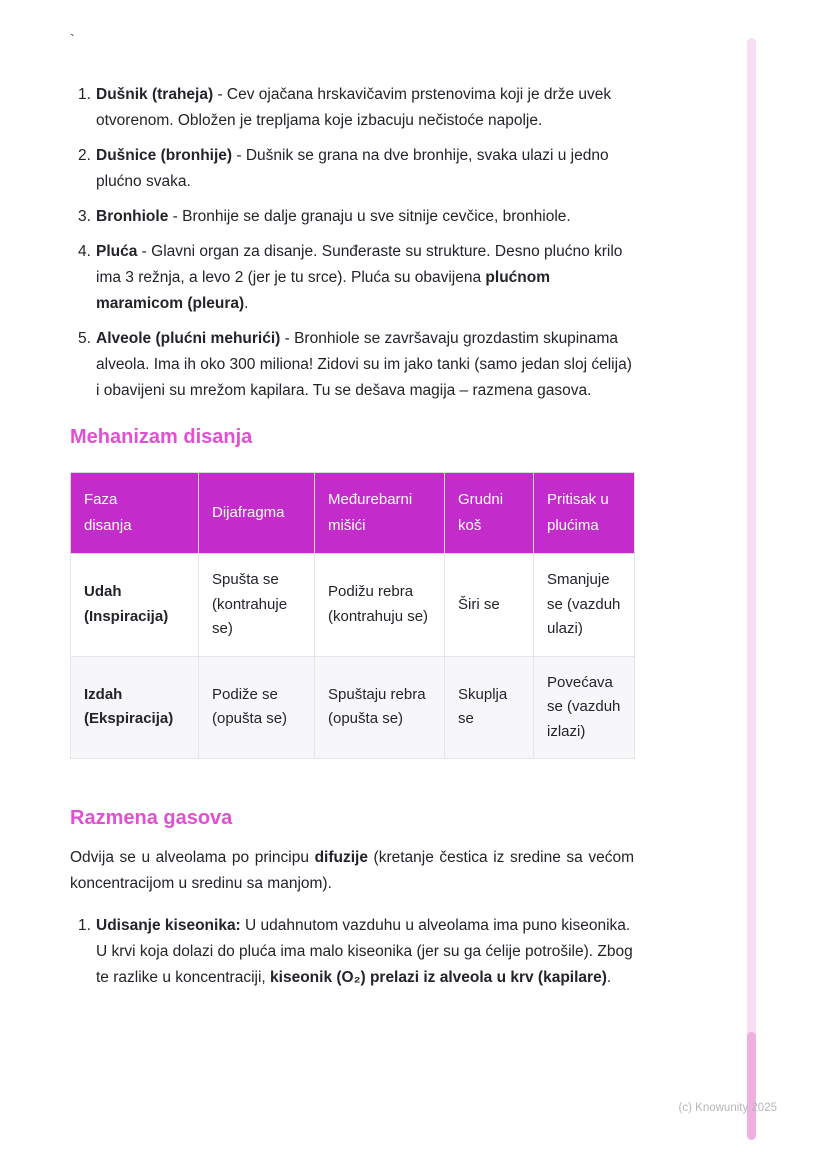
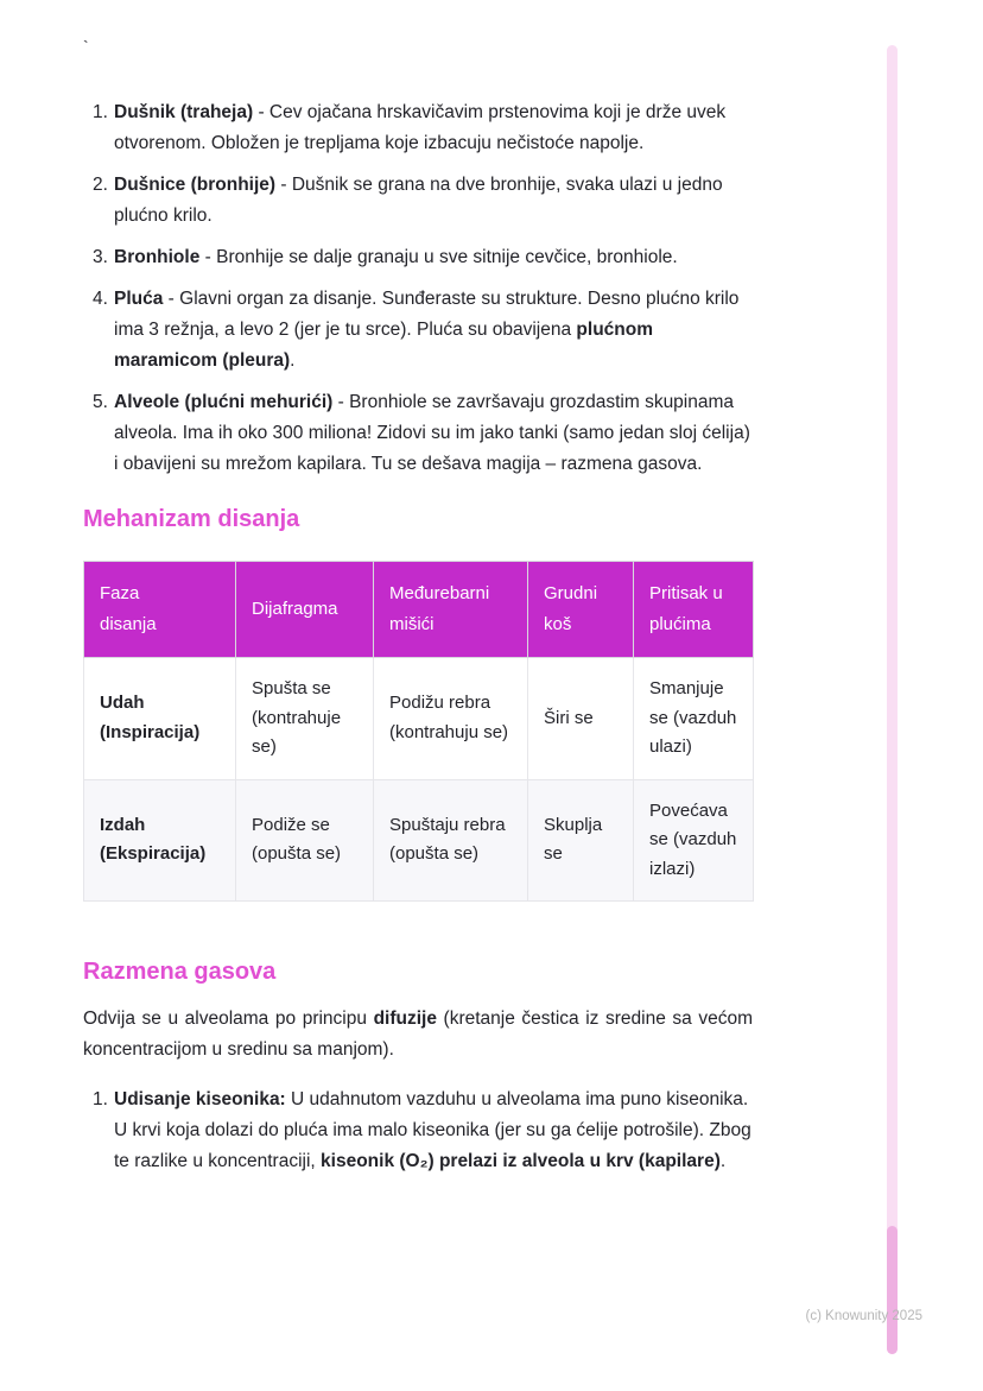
  `
  1.
  Dušnik (traheja) - Cev ojačana hrskavičavim prstenovima koji je drže uvek otvorenom. Obložen je trepljama koje izbacuju nečistoće napolje.
  2.
- Dušnice (bronhije) - Dušnik se grana na dve bronhije, svaka ulazi u jedno plućno svaka.
+ Dušnice (bronhije) - Dušnik se grana na dve bronhije, svaka ulazi u jedno plućno krilo.
  3.
  Bronhiole - Bronhije se dalje granaju u sve sitnije cevčice, bronhiole.
  4.
  Pluća - Glavni organ za disanje. Sunđeraste su strukture. Desno plućno krilo ima 3 režnja, a levo 2 (jer je tu srce). Pluća su obavijena plućnom maramicom (pleura).
  5.
  Alveole (plućni mehurići) - Bronhiole se završavaju grozdastim skupinama alveola. Ima ih oko 300 miliona! Zidovi su im jako tanki (samo jedan sloj ćelija) i obavijeni su mrežom kapilara. Tu se dešava magija – razmena gasova.
  Mehanizam disanja
  Faza disanja	Dijafragma	Međurebarni mišići	Grudni koš	Pritisak u plućima
  Udah (Inspiracija)	Spušta se (kontrahuje se)	Podižu rebra (kontrahuju se)	Širi se	Smanjuje se (vazduh ulazi)
  Izdah (Ekspiracija)	Podiže se (opušta se)	Spuštaju rebra (opušta se)	Skuplja se	Povećava se (vazduh izlazi)
  Razmena gasova
  Odvija se u alveolama po principu difuzije (kretanje čestica iz sredine sa većom koncentracijom u sredinu sa manjom).
  1.
  Udisanje kiseonika: U udahnutom vazduhu u alveolama ima puno kiseonika. U krvi koja dolazi do pluća ima malo kiseonika (jer su ga ćelije potrošile). Zbog te razlike u koncentraciji, kiseonik (O₂) prelazi iz alveola u krv (kapilare).
  (c) Knowunity 2025
